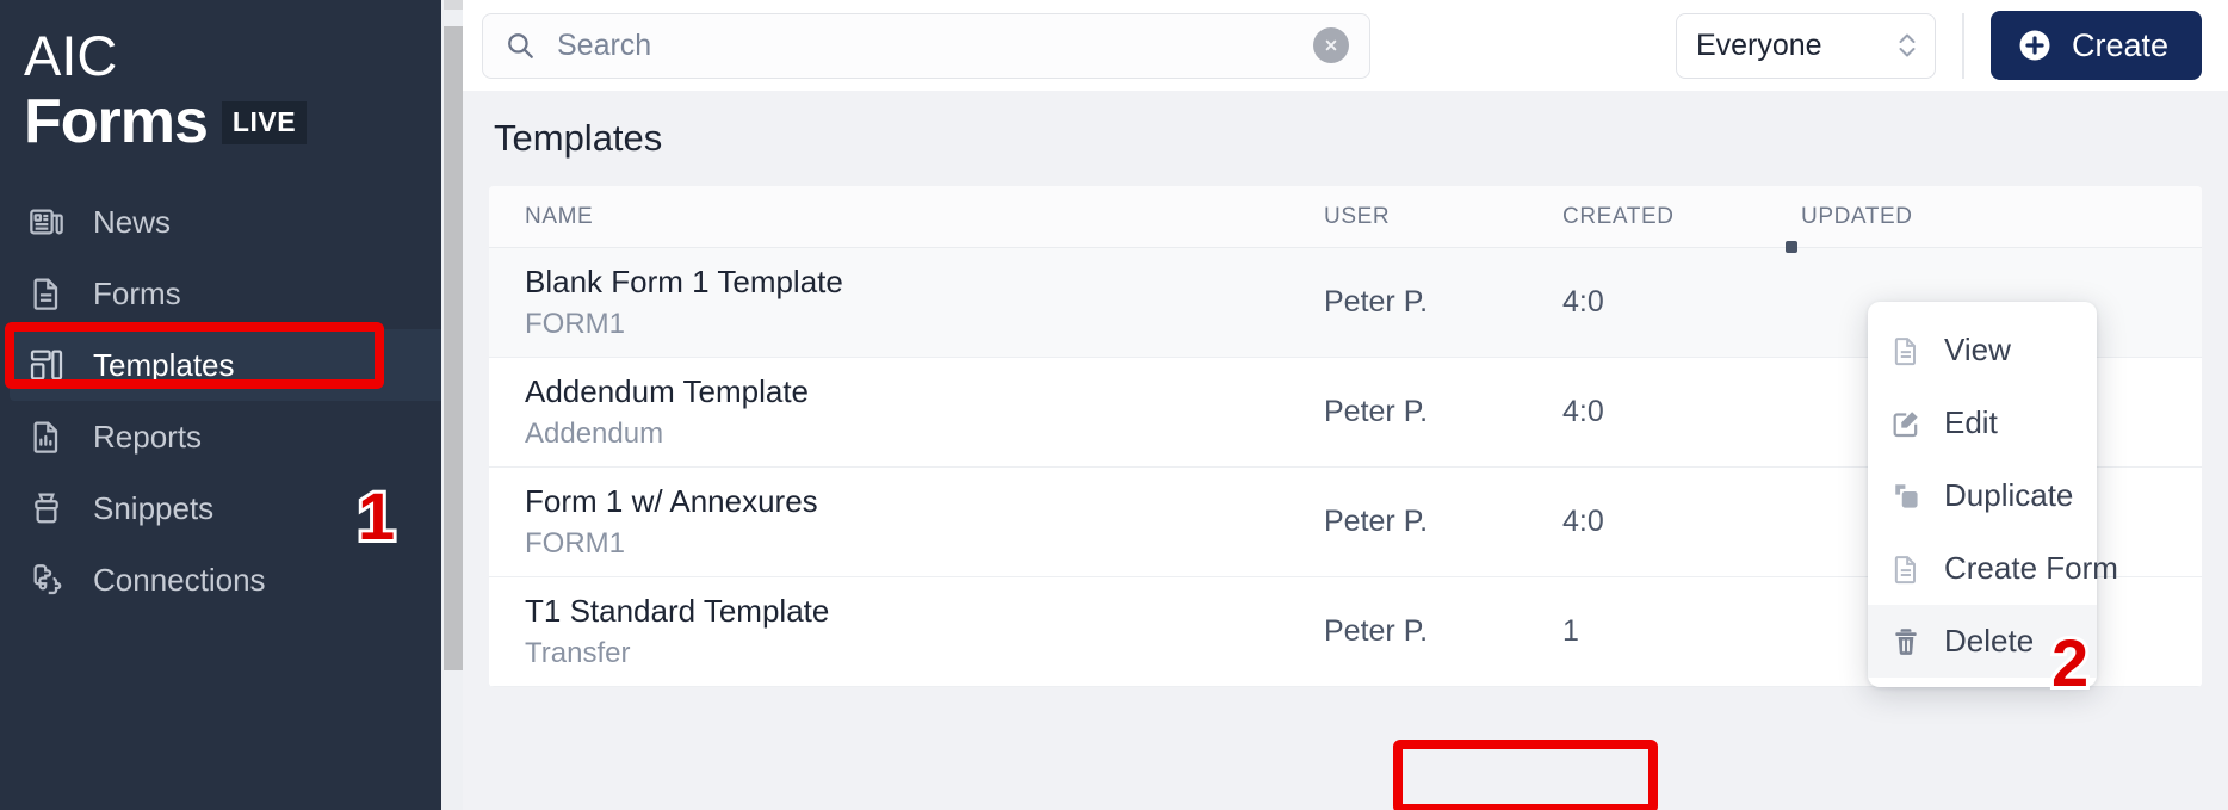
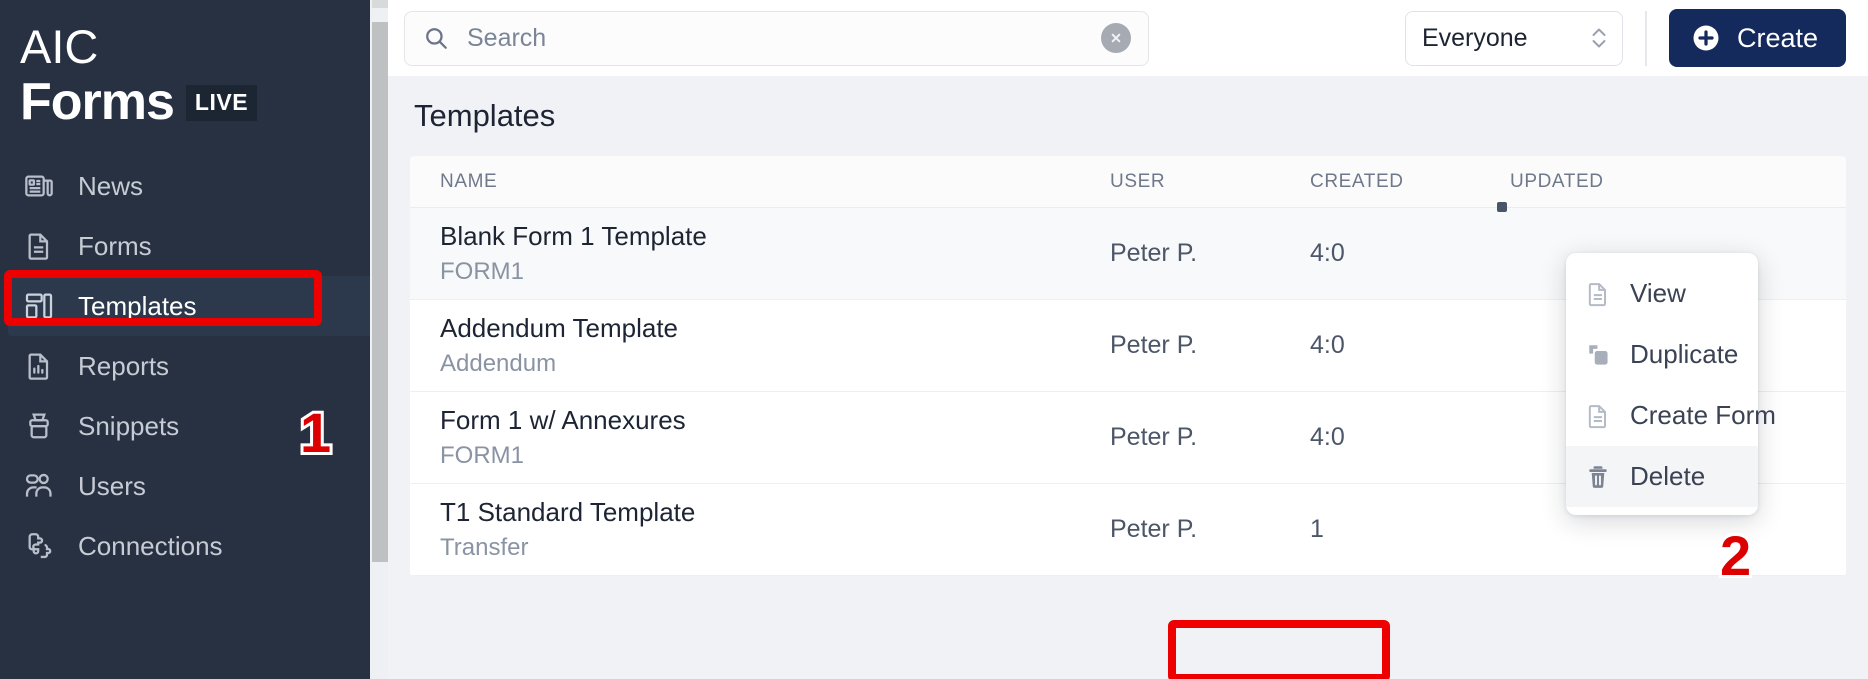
  AIC
  Forms
  LIVE
  News
  Forms
  Templates
  Reports
  Snippets
+ Users
  Connections
  Search
  Everyone
  Create
  Templates
  NAME
  USER
  CREATED
  UPDATED
  Blank Form 1 Template
  FORM1
  Peter P.
  4:0
  Addendum Template
  Addendum
  Peter P.
  4:0
  Form 1 w/ Annexures
  FORM1
  Peter P.
  4:0
  T1 Standard Template
  Transfer
  Peter P.
  1
  View
- Edit
  Duplicate
  Create Form
  Delete
  1
  2
